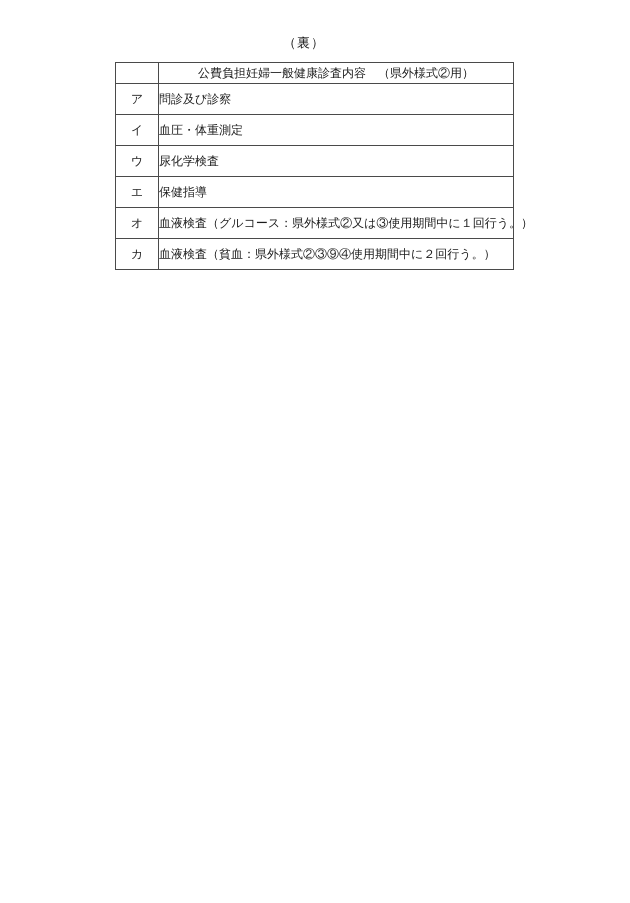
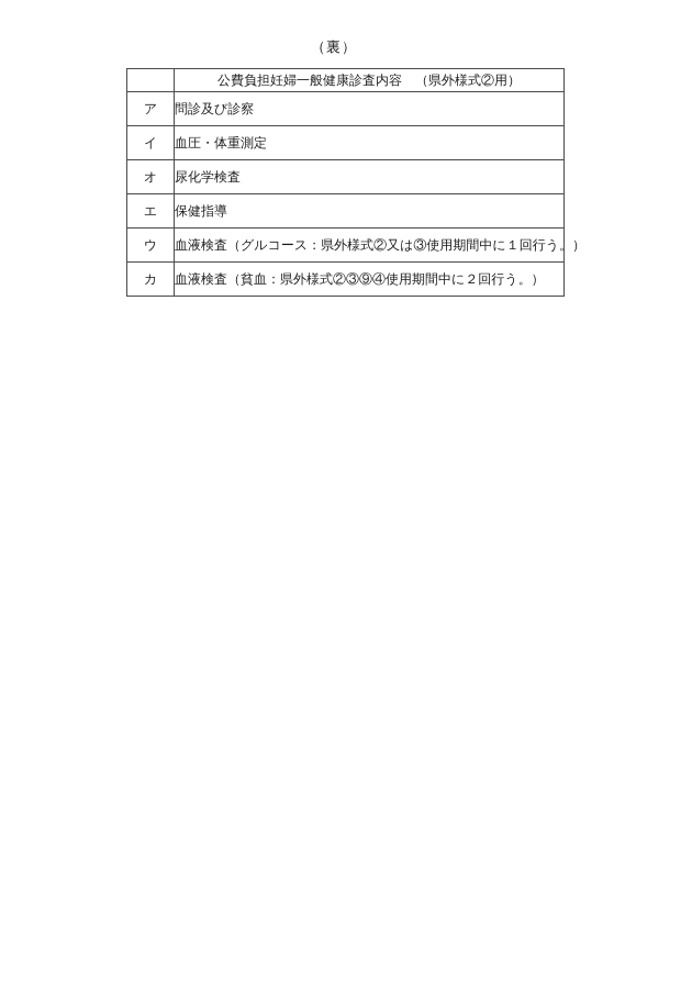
  （裏）
  	公費負担妊婦一般健康診査内容 （県外様式②用）
  ア	問診及び診察
  イ	血圧・体重測定
- ウ	尿化学検査
+ オ	尿化学検査
  エ	保健指導
- オ	血液検査（グルコース：県外様式②又は③使用期間中に１回行う。）
+ ウ	血液検査（グルコース：県外様式②又は③使用期間中に１回行う。）
  カ	血液検査（貧血：県外様式②③⑨④使用期間中に２回行う。）
